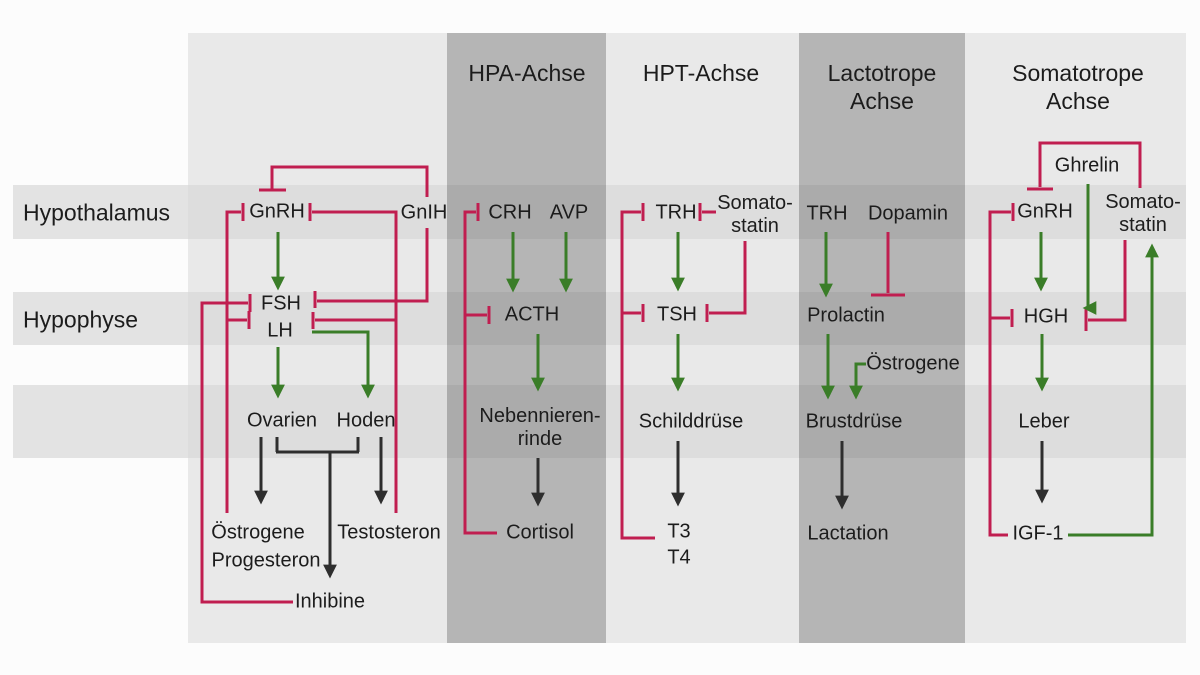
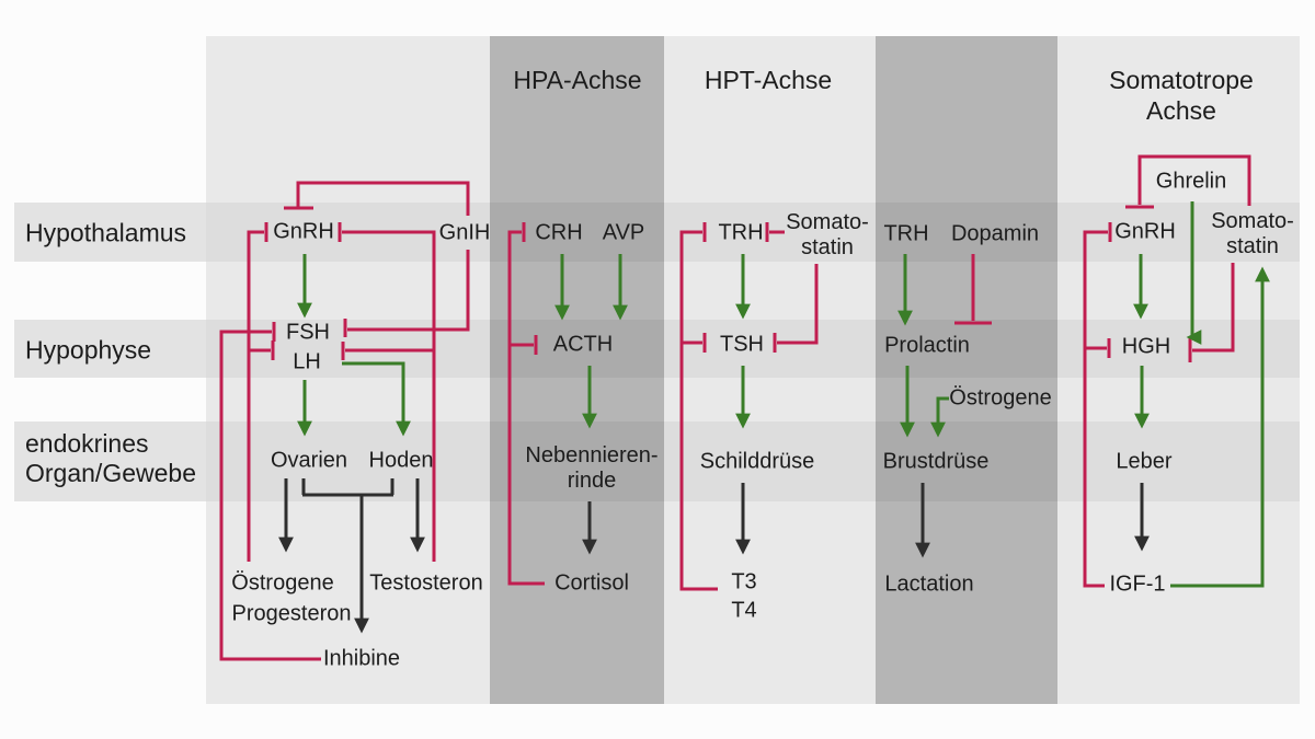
  HPA-Achse
  HPT-Achse
- Lactotrope Achse
  Somatotrope Achse
  Hypothalamus
  Hypophyse
+ endokrines Organ/Gewebe
  GnRH
  GnIH
  FSH
  LH
  Ovarien
  Hoden
  Östrogene
  Progesteron
  Testosteron
  Inhibine
  CRH
  AVP
  ACTH
  Nebennieren-
  rinde
  Cortisol
  TRH
  Somato-
  statin
  TSH
  Schilddrüse
  T3
  T4
  TRH
  Dopamin
  Prolactin
  Östrogene
  Brustdrüse
  Lactation
  Ghrelin
  GnRH
  Somato-
  statin
  HGH
  Leber
  IGF-1
